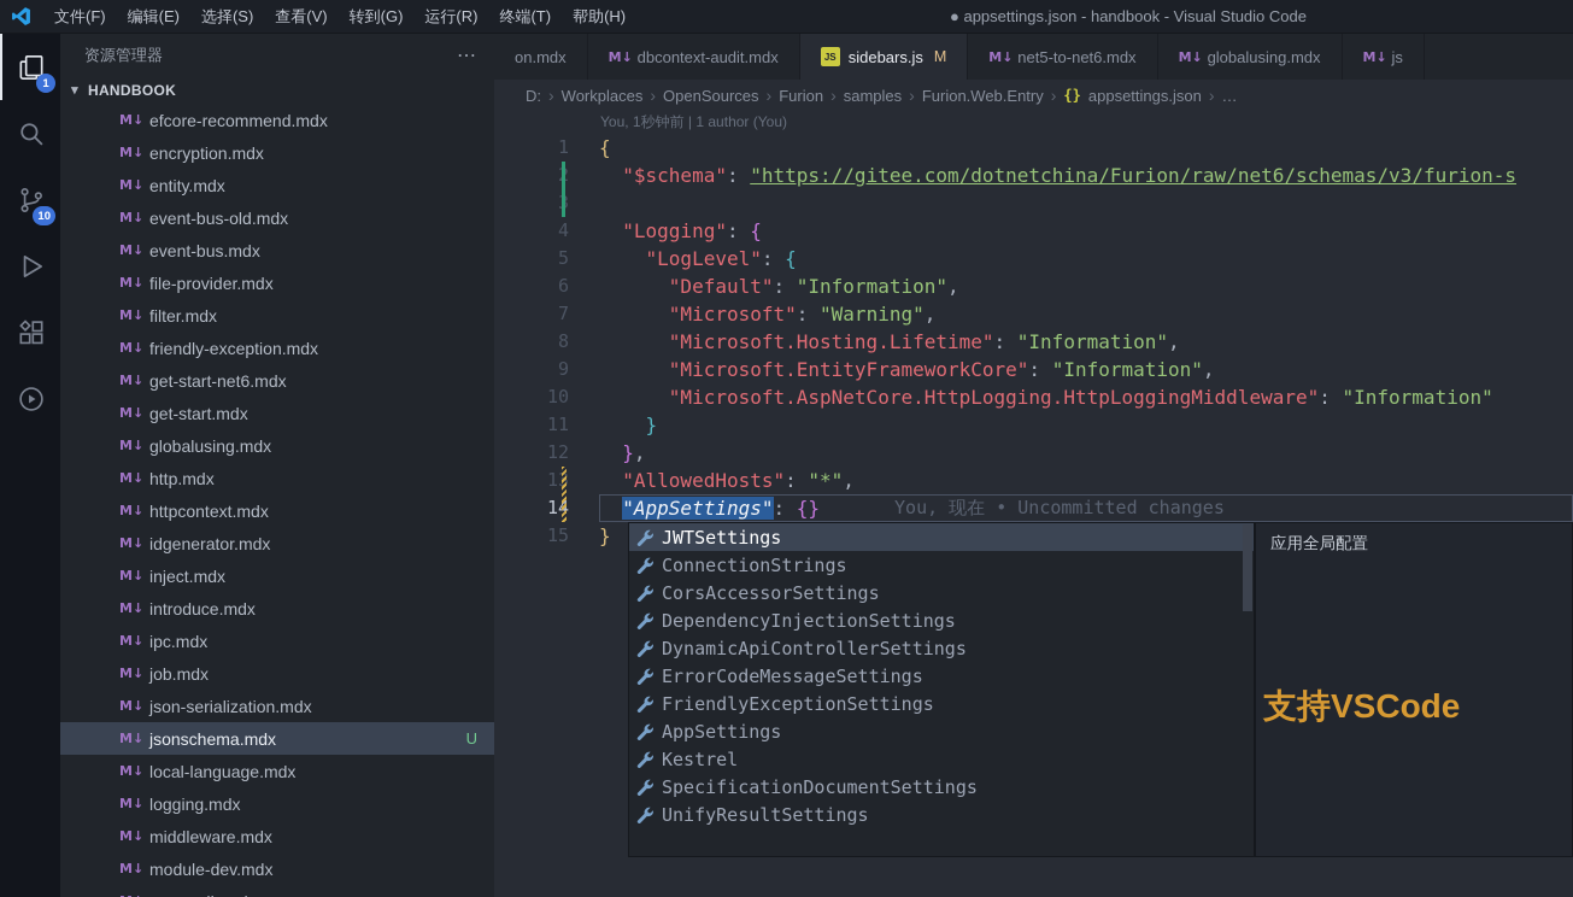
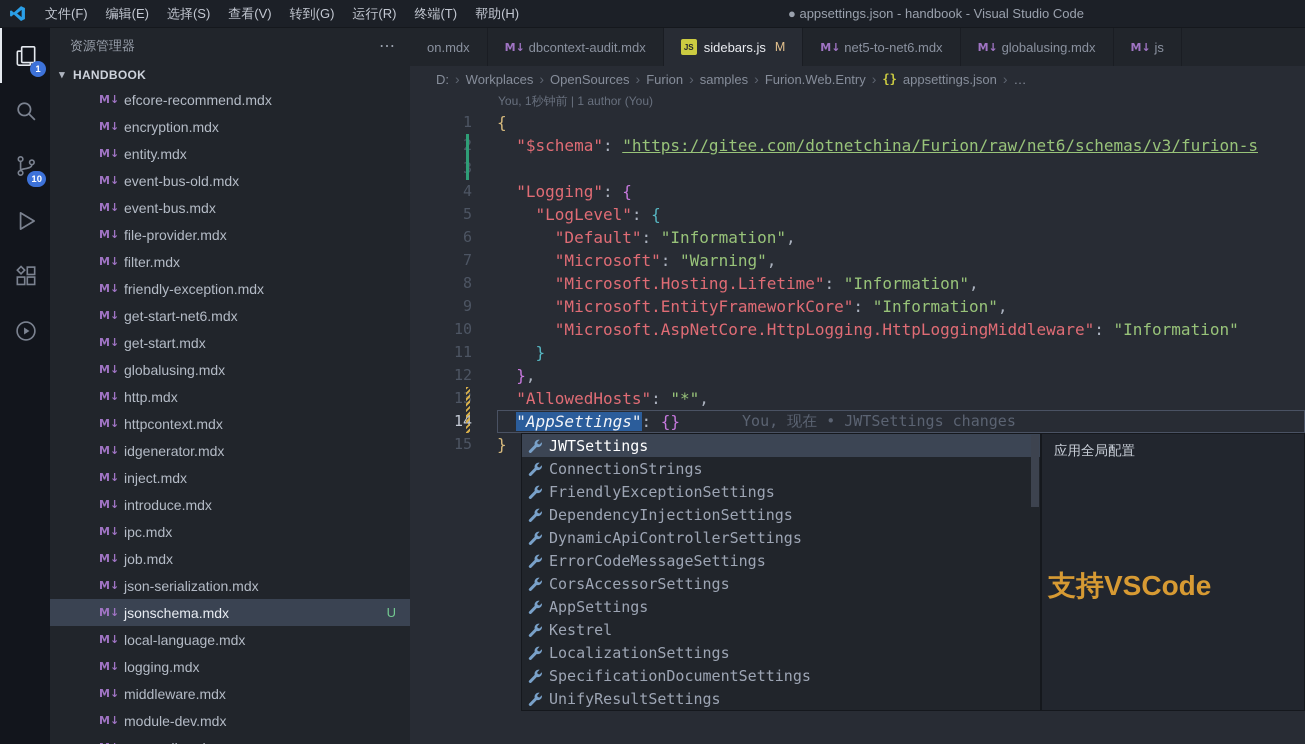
  文件(F)
  编辑(E)
  选择(S)
  查看(V)
  转到(G)
  运行(R)
  终端(T)
  帮助(H)
  ● appsettings.json - handbook - Visual Studio Code
  1
  10
  资源管理器
  ⋯
  ▾
  HANDBOOK
  M↓
  efcore-recommend.mdx
  M↓
  encryption.mdx
  M↓
  entity.mdx
  M↓
  event-bus-old.mdx
  M↓
  event-bus.mdx
  M↓
  file-provider.mdx
  M↓
  filter.mdx
  M↓
  friendly-exception.mdx
  M↓
  get-start-net6.mdx
  M↓
  get-start.mdx
  M↓
  globalusing.mdx
  M↓
  http.mdx
  M↓
  httpcontext.mdx
  M↓
  idgenerator.mdx
  M↓
  inject.mdx
  M↓
  introduce.mdx
  M↓
  ipc.mdx
  M↓
  job.mdx
  M↓
  json-serialization.mdx
  M↓
  jsonschema.mdx
  U
  M↓
  local-language.mdx
  M↓
  logging.mdx
  M↓
  middleware.mdx
  M↓
  module-dev.mdx
  on.mdx
  M↓
  dbcontext-audit.mdx
  JS
  sidebars.js
  M
  M↓
  net5-to-net6.mdx
  M↓
  globalusing.mdx
  M↓
  js
  D:
  ›
  Workplaces
  ›
  OpenSources
  ›
  Furion
  ›
  samples
  ›
  Furion.Web.Entry
  ›
  {}
  appsettings.json
  ›
  …
  You, 1秒钟前 | 1 author (You)
  1
  {
  "$schema": "https://gitee.com/dotnetchina/Furion/raw/net6/schemas/v3/furion-s
  4
  "Logging": {
  5
  "LogLevel": {
  6
  "Default": "Information",
  7
  "Microsoft": "Warning",
  8
  "Microsoft.Hosting.Lifetime": "Information",
  9
  "Microsoft.EntityFrameworkCore": "Information",
  10
  "Microsoft.AspNetCore.HttpLogging.HttpLoggingMiddleware": "Information"
  11
  }
  12
  },
  "AllowedHosts": "*",
  "AppSettings": {}
- You, 现在 • Uncommitted changes
+ You, 现在 • JWTSettings changes
  15
  }
  JWTSettings
  ConnectionStrings
- CorsAccessorSettings
+ FriendlyExceptionSettings
  DependencyInjectionSettings
  DynamicApiControllerSettings
  ErrorCodeMessageSettings
- FriendlyExceptionSettings
+ CorsAccessorSettings
  AppSettings
  Kestrel
+ LocalizationSettings
  SpecificationDocumentSettings
  UnifyResultSettings
  应用全局配置
  支持VSCode
